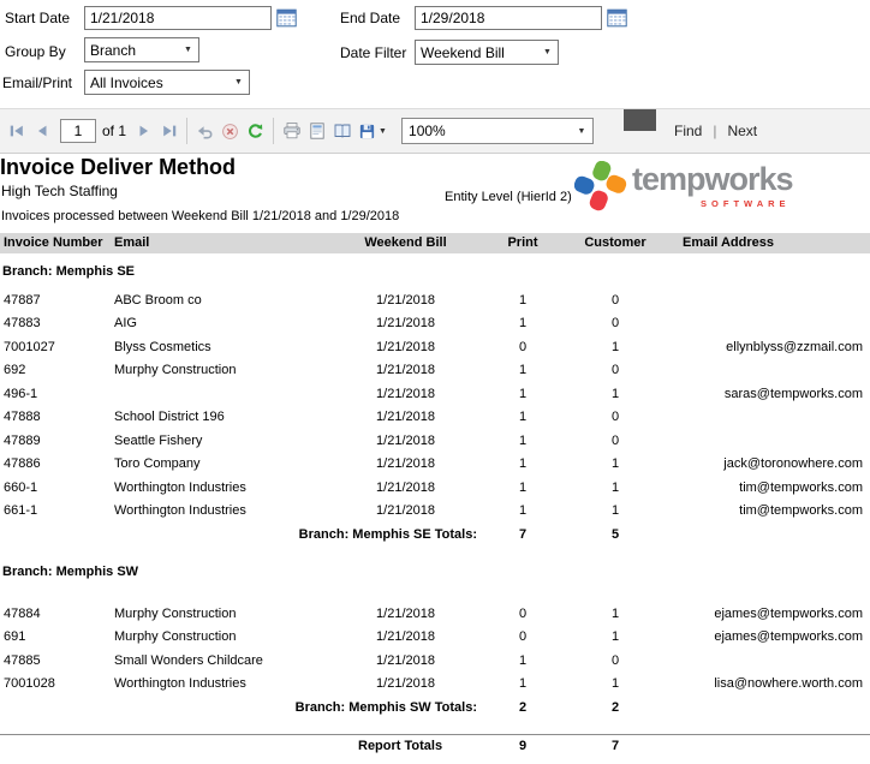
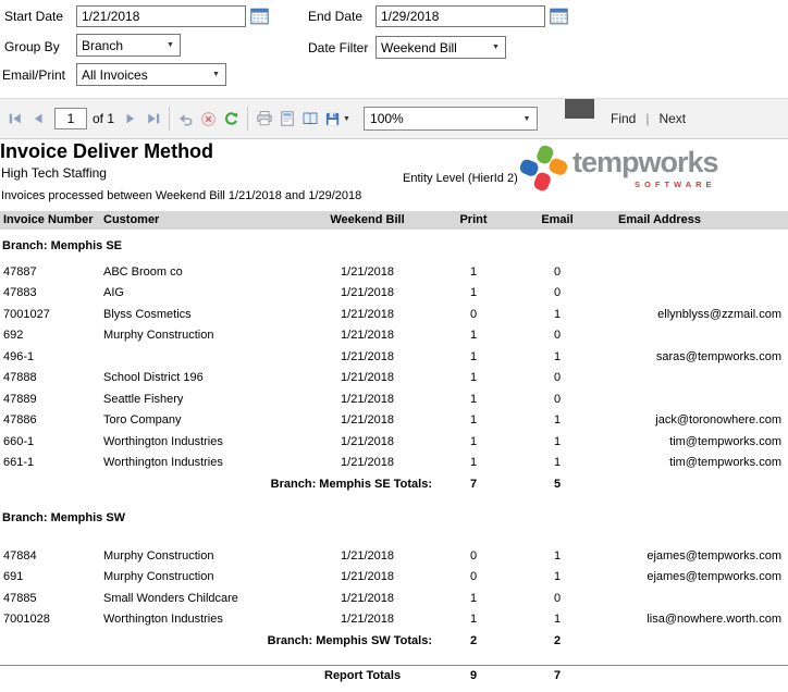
  Start Date
  1/21/2018
  End Date
  1/29/2018
  Group By
  Branch
  Date Filter
  Weekend Bill
  Email/Print
  All Invoices
  1
  of 1
  100%
  Find
  |
  Next
  Invoice Deliver Method
  High Tech Staffing
  Entity Level (HierId 2)
  Invoices processed between Weekend Bill 1/21/2018 and 1/29/2018
  tempworks
  SOFTWARE
  Invoice Number
- Email
+ Customer
  Weekend Bill
  Print
- Customer
+ Email
  Email Address
  Branch: Memphis SE
  47887
  ABC Broom co
  1/21/2018
  1
  0
  47883
  AIG
  1/21/2018
  1
  0
  7001027
  Blyss Cosmetics
  1/21/2018
  0
  1
  ellynblyss@zzmail.com
  692
  Murphy Construction
  1/21/2018
  1
  0
  496-1
  1/21/2018
  1
  1
  saras@tempworks.com
  47888
  School District 196
  1/21/2018
  1
  0
  47889
  Seattle Fishery
  1/21/2018
  1
  0
  47886
  Toro Company
  1/21/2018
  1
  1
  jack@toronowhere.com
  660-1
  Worthington Industries
  1/21/2018
  1
  1
  tim@tempworks.com
  661-1
  Worthington Industries
  1/21/2018
  1
  1
  tim@tempworks.com
  Branch: Memphis SE Totals:
  7
  5
  Branch: Memphis SW
  47884
  Murphy Construction
  1/21/2018
  0
  1
  ejames@tempworks.com
  691
  Murphy Construction
  1/21/2018
  0
  1
  ejames@tempworks.com
  47885
  Small Wonders Childcare
  1/21/2018
  1
  0
  7001028
  Worthington Industries
  1/21/2018
  1
  1
  lisa@nowhere.worth.com
  Branch: Memphis SW Totals:
  2
  2
  Report Totals
  9
  7
